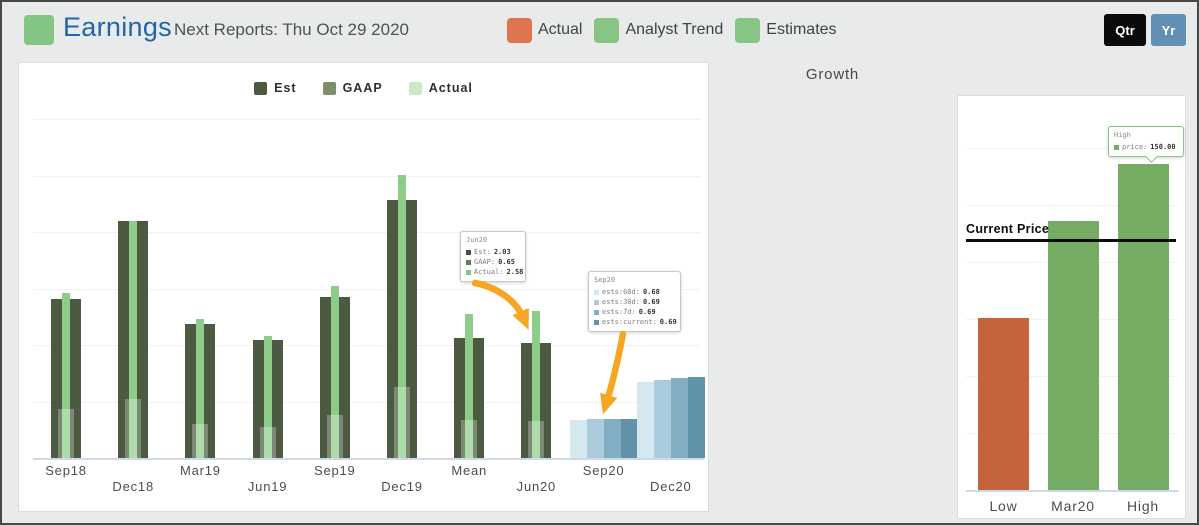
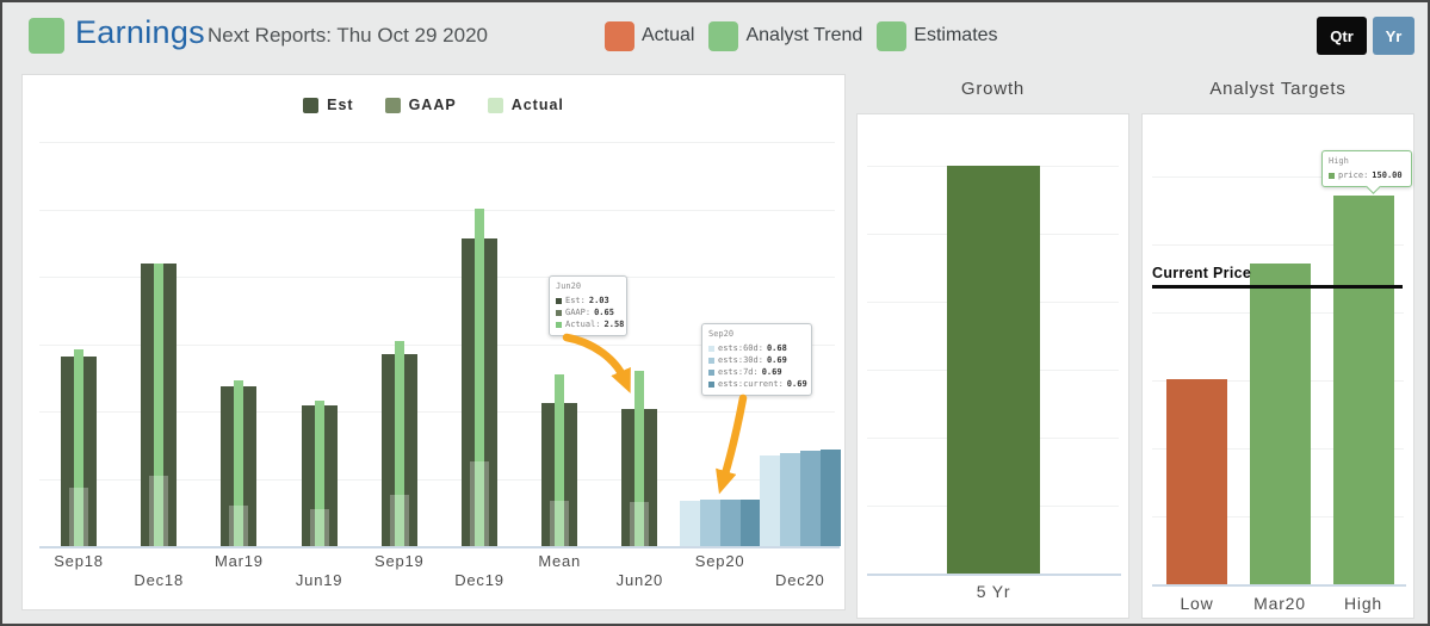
  Earnings
  Next Reports: Thu Oct 29 2020
  Actual
  Analyst Trend
  Estimates
  Qtr
  Yr
  Est
  GAAP
  Actual
  Sep18
  Dec18
  Mar19
  Jun19
  Sep19
  Dec19
  Mean
  Jun20
  Sep20
  Dec20
  Jun20
  Est:
  2.03
  GAAP:
  0.65
  Actual:
  2.58
  Sep20
  ests:60d:
  0.68
  ests:30d:
  0.69
  ests:7d:
  0.69
  ests:current:
  0.69
  Growth
+ 5 Yr
+ Analyst Targets
  Low
  Mar20
  High
  High
  price:
  150.00
  Current Price
